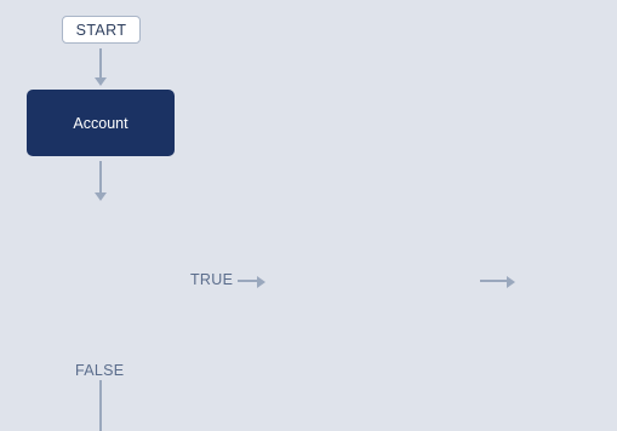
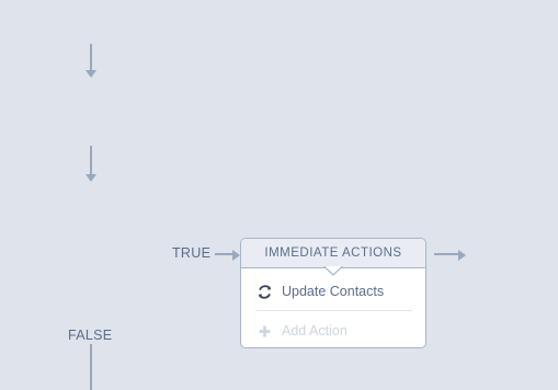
- START
- Account
  TRUE
  FALSE
+ IMMEDIATE ACTIONS
+ Update Contacts
+ Add Action
